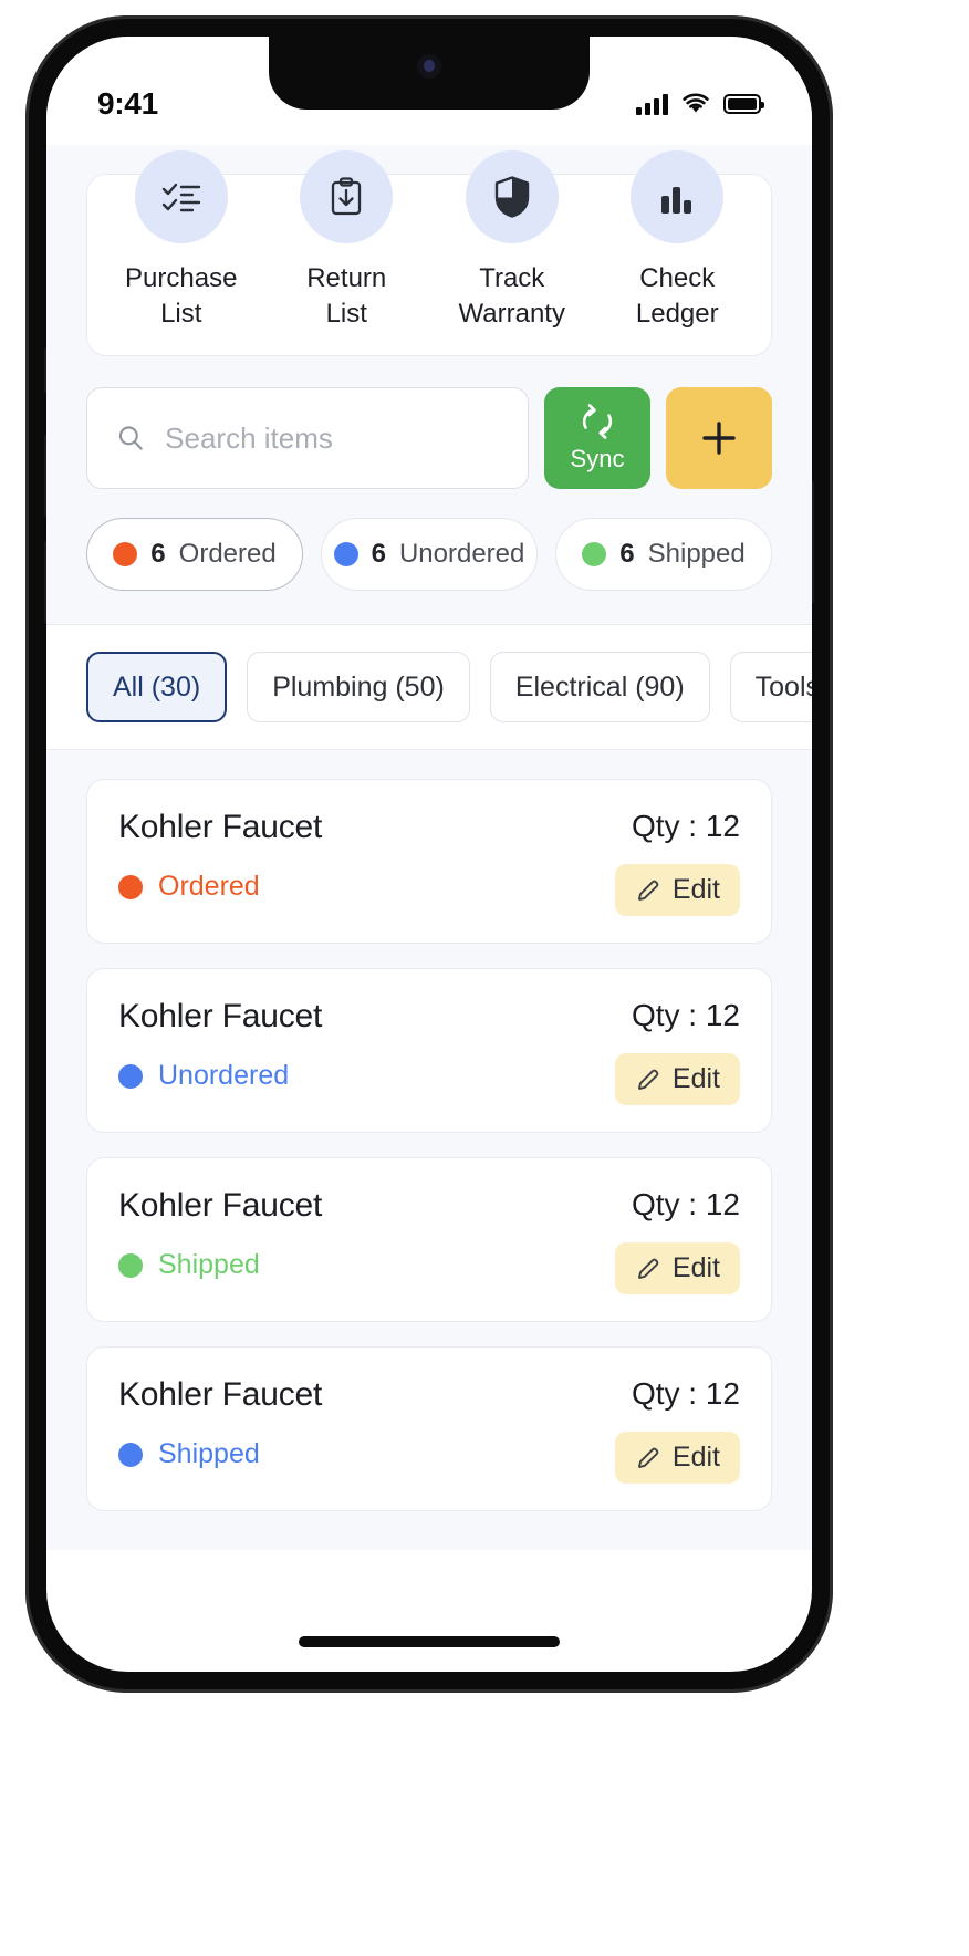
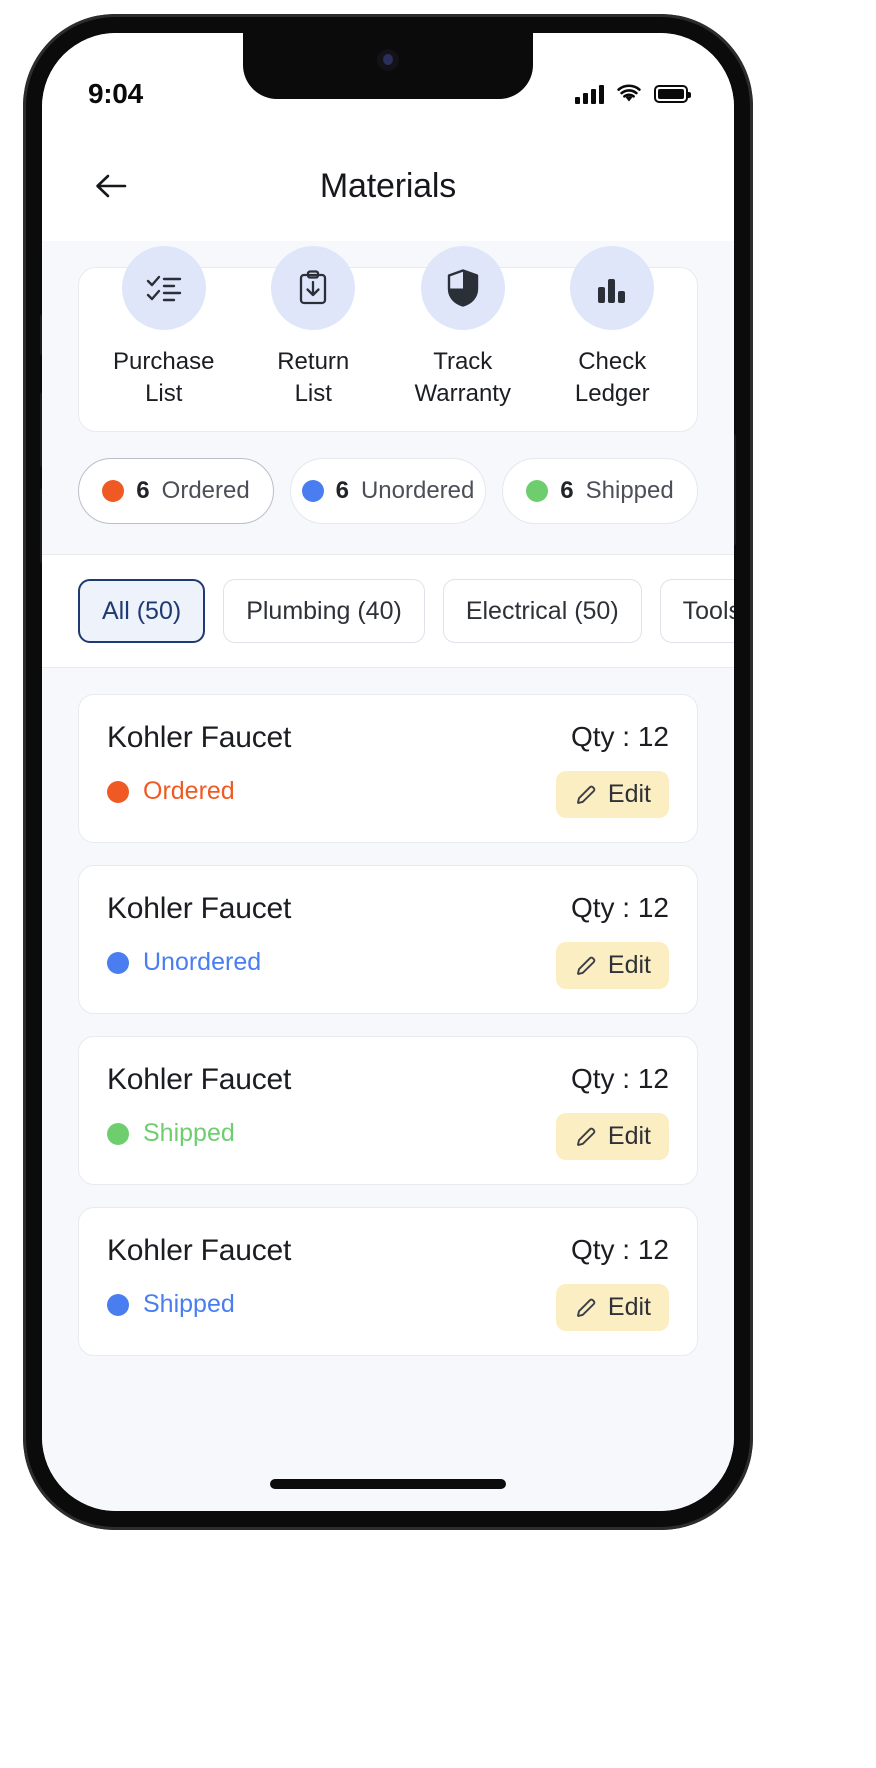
- 9:41
+ 9:04
+ Materials
  Purchase
  List
  Return
  List
  Track
  Warranty
  Check
  Ledger
- Search items
- Sync
  6
  Ordered
  6
  Unordered
  6
  Shipped
- All (30)
+ All (50)
- Plumbing (50)
+ Plumbing (40)
- Electrical (90)
+ Electrical (50)
  Kohler Faucet
  Ordered
  Qty : 12
  Edit
  Kohler Faucet
  Unordered
  Qty : 12
  Edit
  Kohler Faucet
  Shipped
  Qty : 12
  Edit
  Kohler Faucet
  Shipped
  Qty : 12
  Edit
